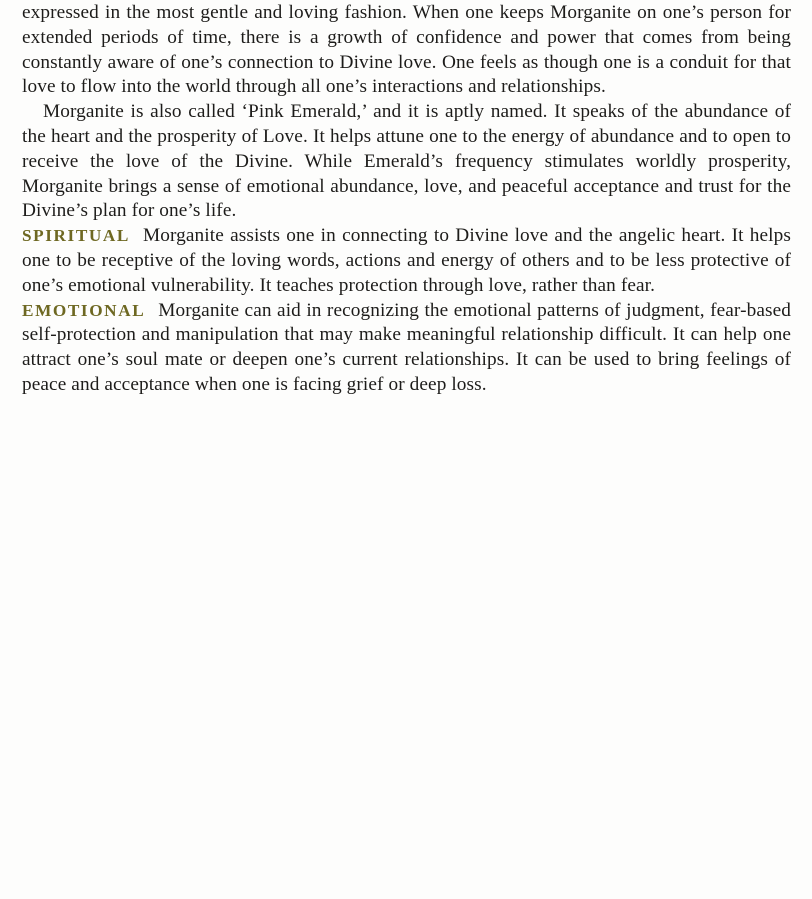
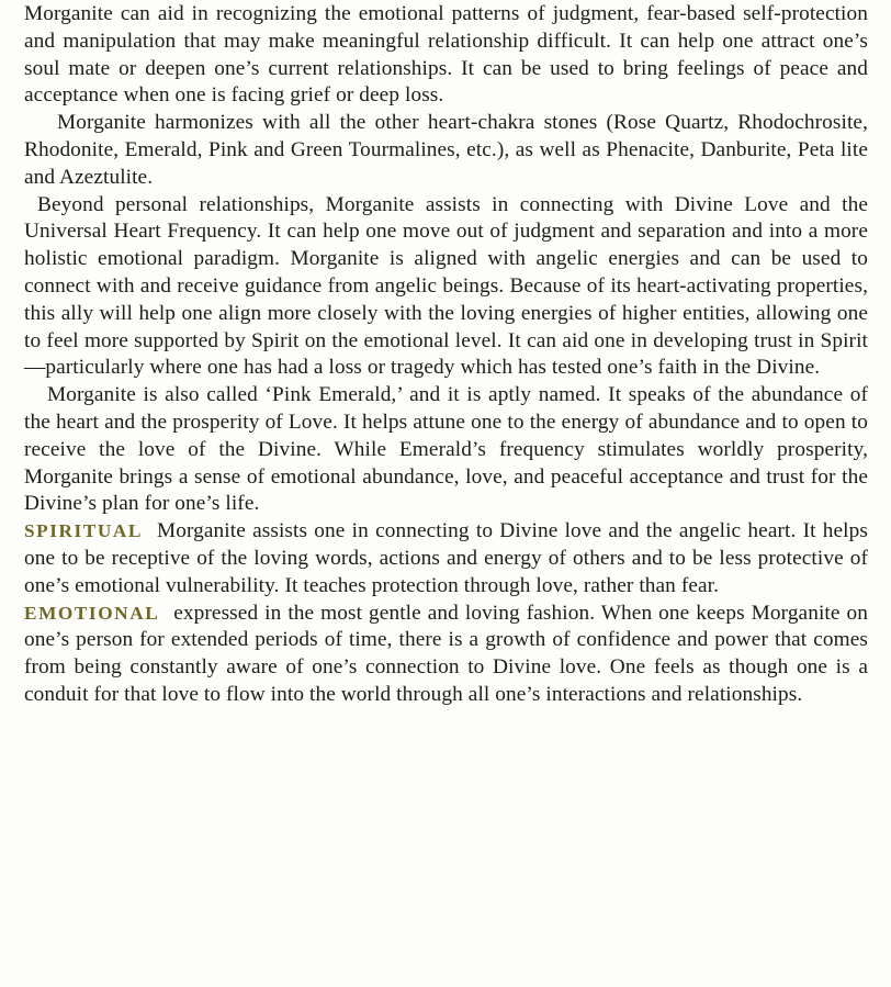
- expressed in the most gentle and loving fashion. When one keeps Morganite on one’s person for extended periods of time, there is a growth of confidence and power that comes from being constantly aware of one’s connection to Divine love. One feels as though one is a conduit for that love to flow into the world through all one’s interactions and relationships.
+ Morganite can aid in recognizing the emotional patterns of judgment, fear-based self-protection and manipulation that may make meaningful relationship difficult. It can help one attract one’s soul mate or deepen one’s current relationships. It can be used to bring feelings of peace and acceptance when one is facing grief or deep loss.
+ Morganite harmonizes with all the other heart-chakra stones (Rose Quartz, Rhodochrosite, Rhodonite, Emerald, Pink and Green Tourmalines, etc.), as well as Phenacite, Danburite, Peta lite and Azeztulite.
+ Beyond personal relationships, Morganite assists in connecting with Divine Love and the Universal Heart Frequency. It can help one move out of judgment and separation and into a more holistic emotional paradigm. Morganite is aligned with angelic energies and can be used to connect with and receive guidance from angelic beings. Because of its heart-activating properties, this ally will help one align more closely with the loving energies of higher entities, allowing one to feel more supported by Spirit on the emotional level. It can aid one in developing trust in Spirit—particularly where one has had a loss or tragedy which has tested one’s faith in the Divine.
  Morganite is also called ‘Pink Emerald,’ and it is aptly named. It speaks of the abundance of the heart and the prosperity of Love. It helps attune one to the energy of abundance and to open to receive the love of the Divine. While Emerald’s frequency stimulates worldly prosperity, Morganite brings a sense of emotional abundance, love, and peaceful acceptance and trust for the Divine’s plan for one’s life.
  SPIRITUAL Morganite assists one in connecting to Divine love and the angelic heart. It helps one to be receptive of the loving words, actions and energy of others and to be less protective of one’s emotional vulnerability. It teaches protection through love, rather than fear.
- EMOTIONAL Morganite can aid in recognizing the emotional patterns of judgment, fear-based self-protection and manipulation that may make meaningful relationship difficult. It can help one attract one’s soul mate or deepen one’s current relationships. It can be used to bring feelings of peace and acceptance when one is facing grief or deep loss.
+ EMOTIONAL expressed in the most gentle and loving fashion. When one keeps Morganite on one’s person for extended periods of time, there is a growth of confidence and power that comes from being constantly aware of one’s connection to Divine love. One feels as though one is a conduit for that love to flow into the world through all one’s interactions and relationships.
